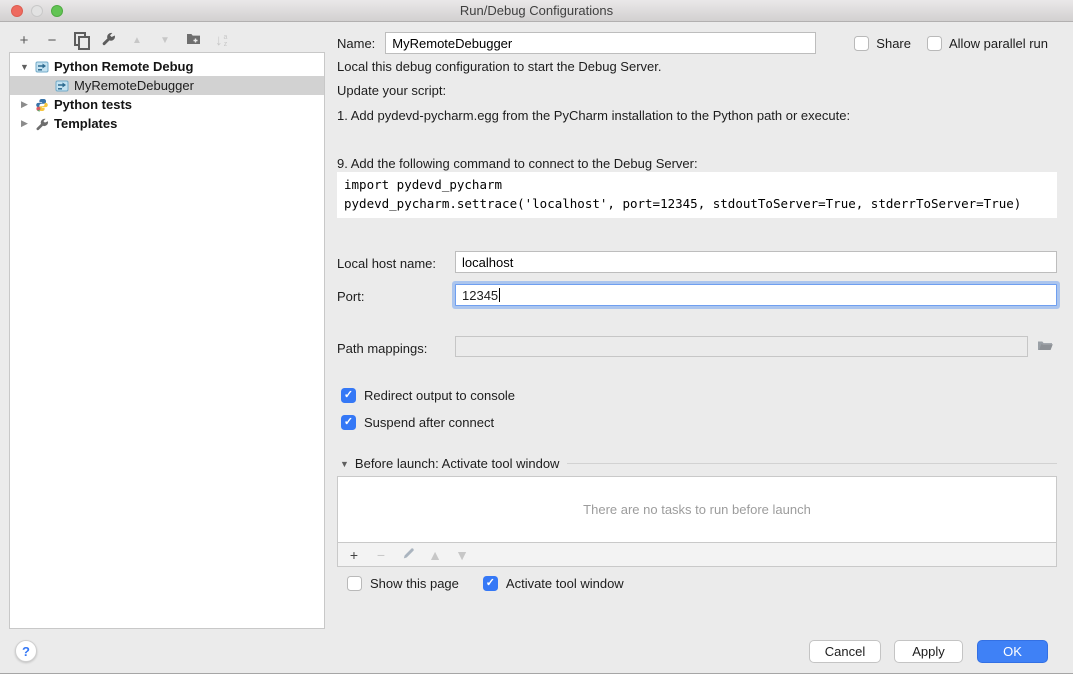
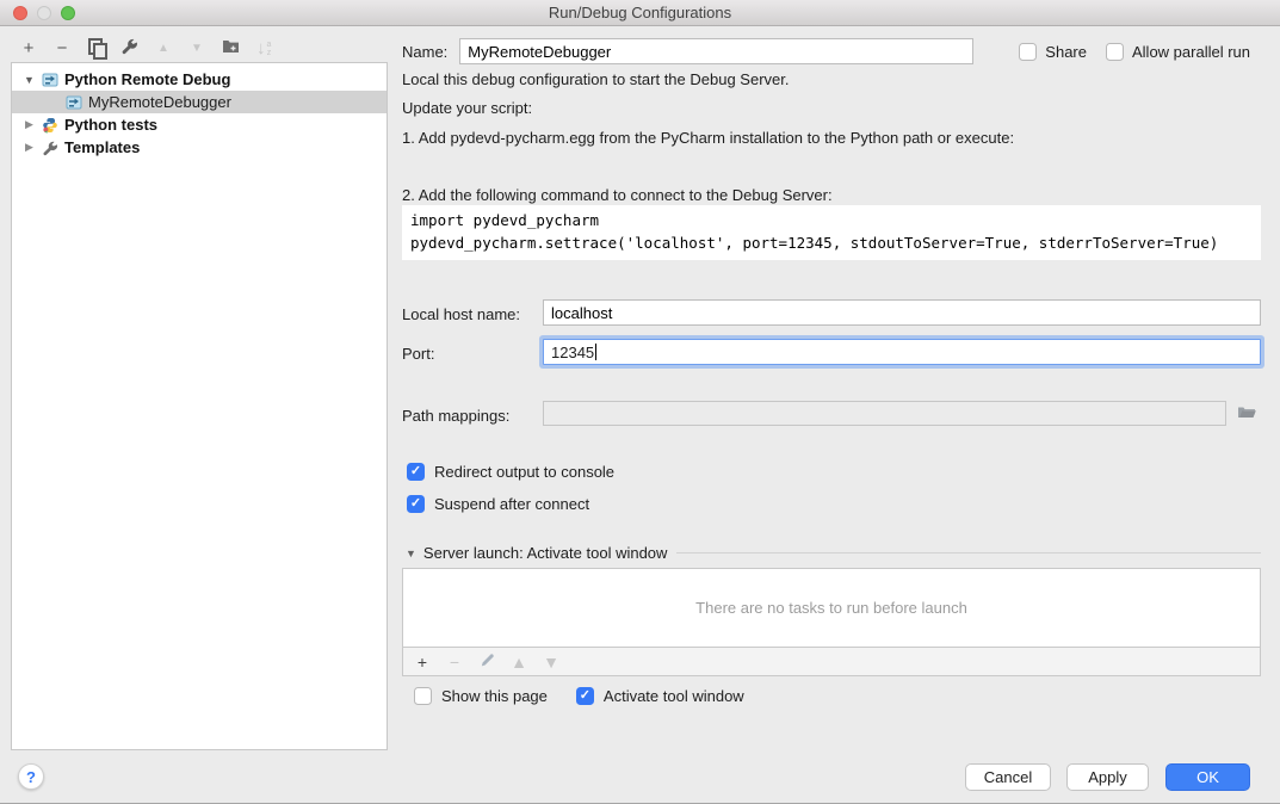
  Run/Debug Configurations
  +
  −
  ▲
  ▼
  ↓
  ▼
  Python Remote Debug
  MyRemoteDebugger
  ▶
  Python tests
  ▶
  Templates
  Name:
  MyRemoteDebugger
  Share
  Allow parallel run
  Local this debug configuration to start the Debug Server.
  Update your script:
  1. Add pydevd-pycharm.egg from the PyCharm installation to the Python path or execute:
- 9. Add the following command to connect to the Debug Server:
+ 2. Add the following command to connect to the Debug Server:
  import pydevd_pycharm
  pydevd_pycharm.settrace('localhost', port=12345, stdoutToServer=True, stderrToServer=True)
  Local host name:
  localhost
  Port:
  12345
  Path mappings:
  ✓
  Redirect output to console
  ✓
  Suspend after connect
  ▼
- Before launch: Activate tool window
+ Server launch: Activate tool window
  There are no tasks to run before launch
  +
  −
  ▲
  ▼
  Show this page
  ✓
  Activate tool window
  ?
  Cancel
  Apply
  OK
